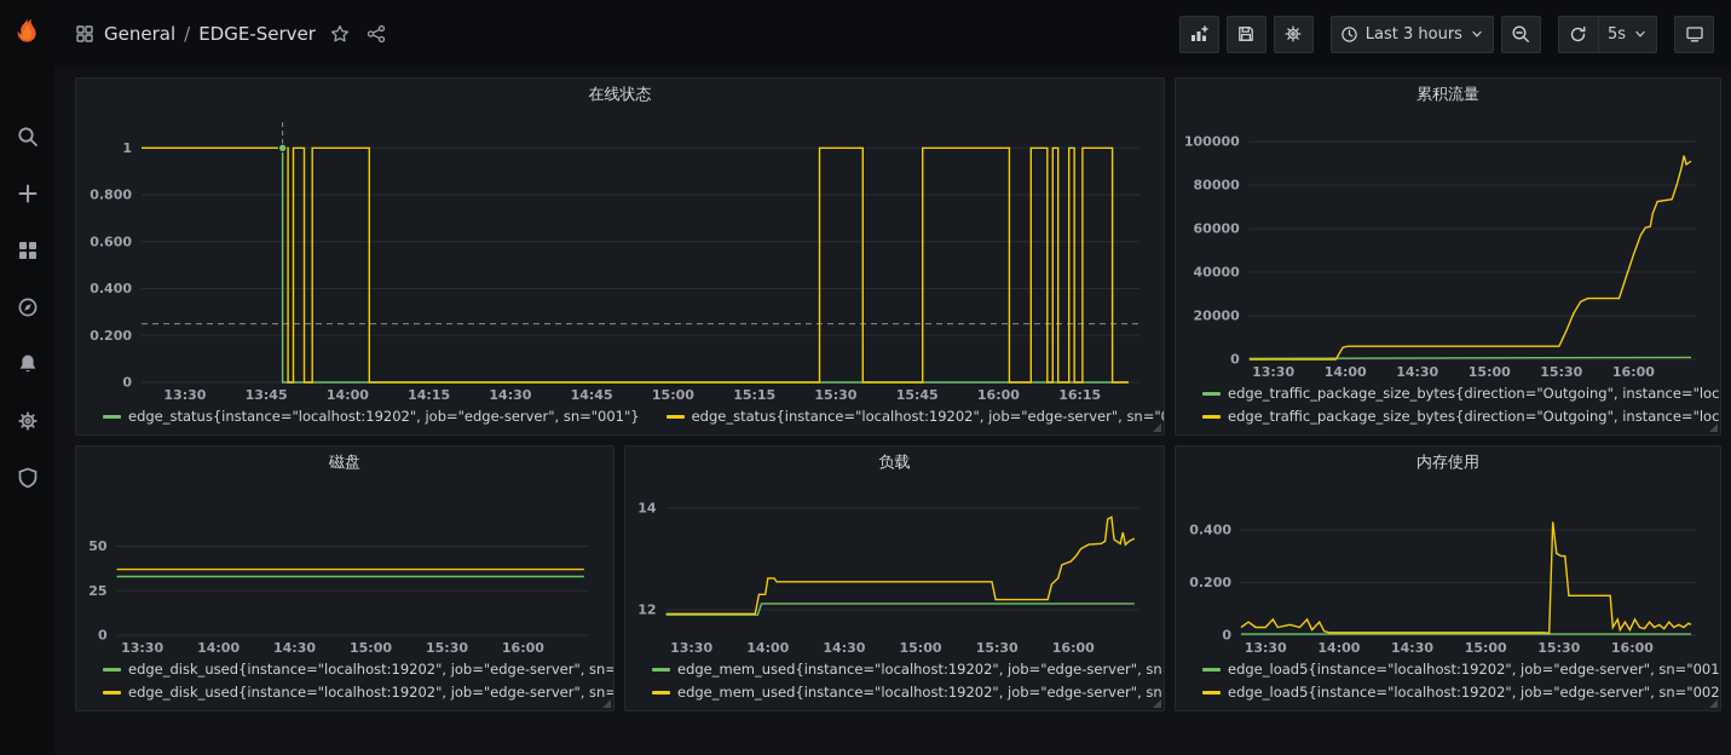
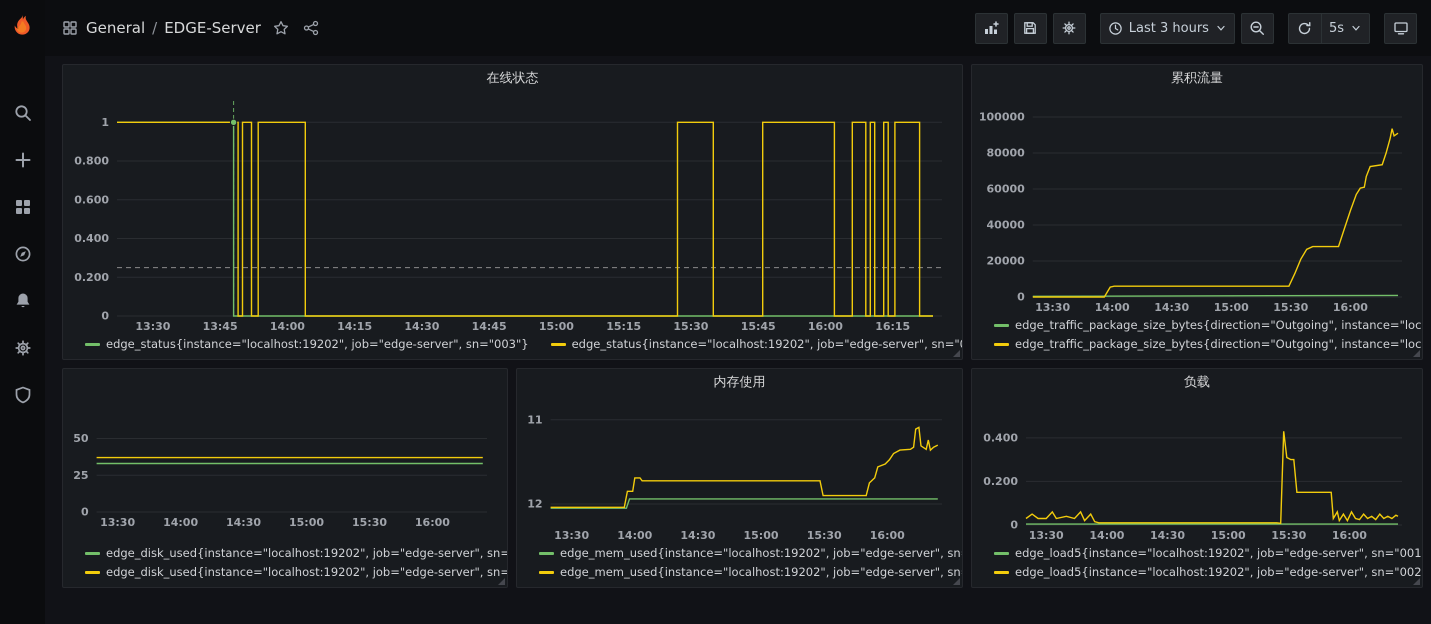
  General
  /
  EDGE-Server
  Last 3 hours
  5s
  在线状态
  0
  0.200
  0.400
  0.600
  0.800
  1
  13:30
  13:45
  14:00
  14:15
  14:30
  14:45
  15:00
  15:15
  15:30
  15:45
  16:00
  16:15
- edge_status{instance="localhost:19202", job="edge-server", sn="001"}
+ edge_status{instance="localhost:19202", job="edge-server", sn="003"}
  edge_status{instance="localhost:19202", job="edge-server", sn="
  累积流量
  0
  20000
  40000
  60000
  80000
  100000
  13:30
  14:00
  14:30
  15:00
  15:30
  16:00
  edge_traffic_package_size_bytes{direction="Outgoing", instance="loc
  edge_traffic_package_size_bytes{direction="Outgoing", instance="loc
- 磁盘
  0
  25
  50
  13:30
  14:00
  14:30
  15:00
  15:30
  16:00
  edge_disk_used{instance="localhost:19202", job="edge-server", sn=
  edge_disk_used{instance="localhost:19202", job="edge-server", sn=
- 负载
+ 内存使用
  12
- 14
+ 11
  13:30
  14:00
  14:30
  15:00
  15:30
  16:00
  edge_mem_used{instance="localhost:19202", job="edge-server", sn
  edge_mem_used{instance="localhost:19202", job="edge-server", sn
- 内存使用
+ 负载
  0
  0.200
  0.400
  13:30
  14:00
  14:30
  15:00
  15:30
  16:00
  edge_load5{instance="localhost:19202", job="edge-server", sn="001
  edge_load5{instance="localhost:19202", job="edge-server", sn="002
